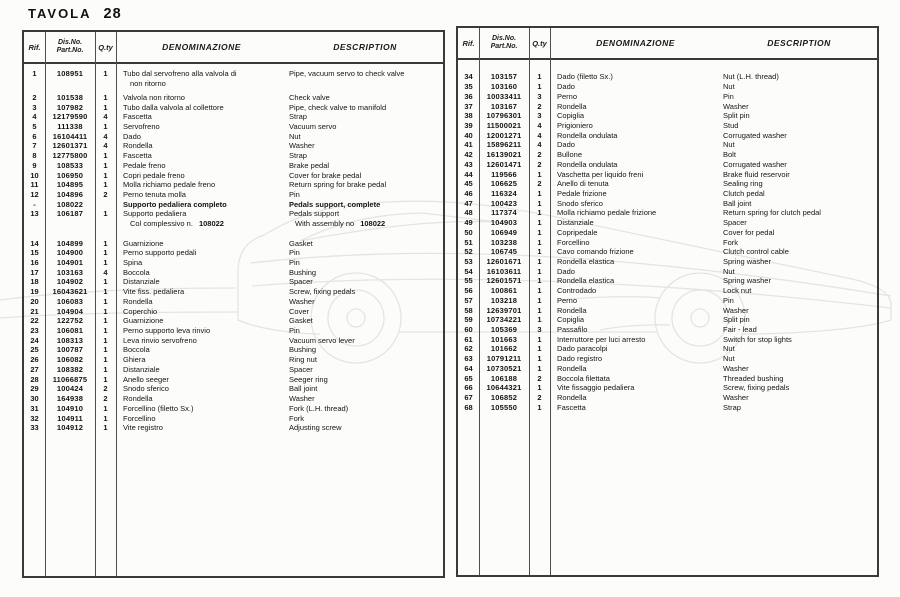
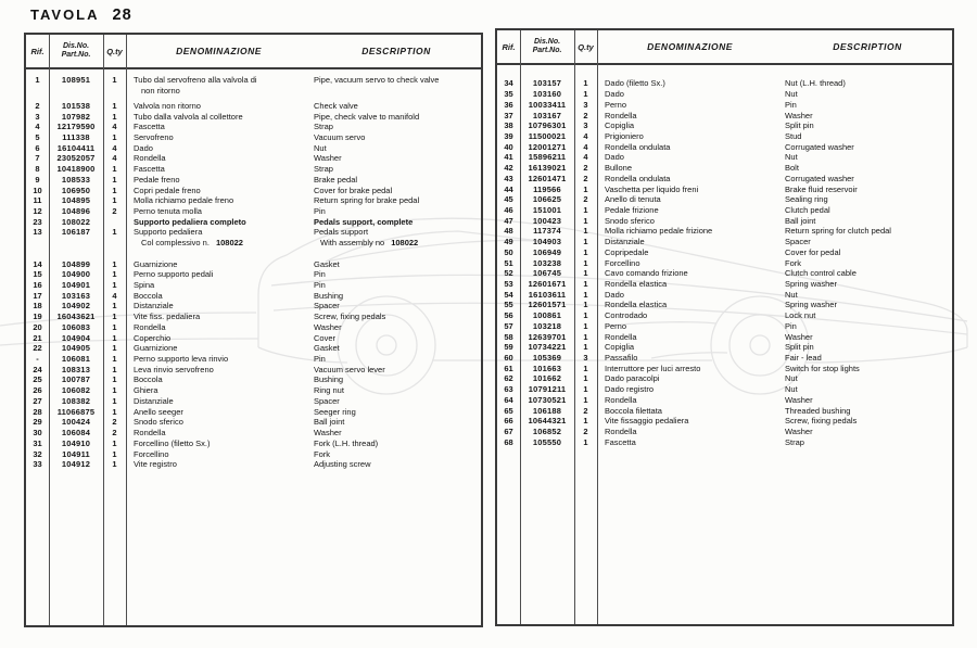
  TAVOLA 28
  Rif.
  Q.ty
  DENOMINAZIONE
  DESCRIPTION
  1
  108951
  1
  Tubo dal servofreno alla valvola di
  Pipe, vacuum servo to check valve
  non ritorno
  2
  101538
  1
  Valvola non ritorno
  Check valve
  3
  107982
  1
  Tubo dalla valvola al collettore
  Pipe, check valve to manifold
  4
  12179590
  4
  Fascetta
  Strap
  5
  111338
  1
  Servofreno
  Vacuum servo
  6
  16104411
  4
  Dado
  Nut
  7
- 12601371
+ 23052057
  4
  Rondella
  Washer
  8
- 12775800
+ 10418900
  1
  Fascetta
  Strap
  9
  108533
  1
  Pedale freno
  Brake pedal
  10
  106950
  1
  Copri pedale freno
  Cover for brake pedal
  11
  104895
  1
  Molla richiamo pedale freno
  Return spring for brake pedal
  12
  104896
  2
  Perno tenuta molla
  Pin
- -
+ 23
  108022
  Supporto pedaliera completo
  Pedals support, complete
  13
  106187
  1
  Supporto pedaliera
  Pedals support
  Col complessivo n. 108022
  With assembly no 108022
  14
  104899
  1
  Guarnizione
  Gasket
  15
  104900
  1
  Perno supporto pedali
  Pin
  16
  104901
  1
  Spina
  Pin
  17
  103163
  4
  Boccola
  Bushing
  18
  104902
  1
  Distanziale
  Spacer
  19
  16043621
  1
  Vite fiss. pedaliera
  Screw, fixing pedals
  20
  106083
  1
  Rondella
  Washer
  21
  104904
  1
  Coperchio
  Cover
  22
- 122752
+ 104905
  1
  Guarnizione
  Gasket
- 23
+ -
  106081
  1
  Perno supporto leva rinvio
  Pin
  24
  108313
  1
  Leva rinvio servofreno
  Vacuum servo lever
  25
  100787
  1
  Boccola
  Bushing
  26
  106082
  1
  Ghiera
  Ring nut
  27
  108382
  1
  Distanziale
  Spacer
  28
  11066875
  1
  Anello seeger
  Seeger ring
  29
  100424
  2
  Snodo sferico
  Ball joint
  30
- 164938
+ 106084
  2
  Rondella
  Washer
  31
  104910
  1
  Forcellino (filetto Sx.)
  Fork (L.H. thread)
  32
  104911
  1
  Forcellino
  Fork
  33
  104912
  1
  Vite registro
  Adjusting screw
  Rif.
  Q.ty
  DENOMINAZIONE
  DESCRIPTION
  34
  103157
  1
  Dado (filetto Sx.)
  Nut (L.H. thread)
  35
  103160
  1
  Dado
  Nut
  36
  10033411
  3
  Perno
  Pin
  37
  103167
  2
  Rondella
  Washer
  38
  10796301
  3
  Copiglia
  Split pin
  39
  11500021
  4
  Prigioniero
  Stud
  40
  12001271
  4
  Rondella ondulata
  Corrugated washer
  41
  15896211
  4
  Dado
  Nut
  42
  16139021
  2
  Bullone
  Bolt
  43
  12601471
  2
  Rondella ondulata
  Corrugated washer
  44
  119566
  1
  Vaschetta per liquido freni
  Brake fluid reservoir
  45
  106625
  2
  Anello di tenuta
  Sealing ring
  46
- 116324
+ 151001
  1
  Pedale frizione
  Clutch pedal
  47
  100423
  1
  Snodo sferico
  Ball joint
  48
  117374
  1
  Molla richiamo pedale frizione
  Return spring for clutch pedal
  49
  104903
  1
  Distanziale
  Spacer
  50
  106949
  1
  Copripedale
  Cover for pedal
  51
  103238
  1
  Forcellino
  Fork
  52
  106745
  1
  Cavo comando frizione
  Clutch control cable
  53
  12601671
  1
  Rondella elastica
  Spring washer
  54
  16103611
  1
  Dado
  Nut
  55
  12601571
  1
  Rondella elastica
  Spring washer
  56
  100861
  1
  Controdado
  Lock nut
  57
  103218
  1
  Perno
  Pin
  58
  12639701
  1
  Rondella
  Washer
  59
  10734221
  1
  Copiglia
  Split pin
  60
  105369
  3
  Passafilo
  Fair - lead
  61
  101663
  1
  Interruttore per luci arresto
  Switch for stop lights
  62
  101662
  1
  Dado paracolpi
  Nut
  63
  10791211
  1
  Dado registro
  Nut
  64
  10730521
  1
  Rondella
  Washer
  65
  106188
  2
  Boccola filettata
  Threaded bushing
  66
  10644321
  1
  Vite fissaggio pedaliera
  Screw, fixing pedals
  67
  106852
  2
  Rondella
  Washer
  68
  105550
  1
  Fascetta
  Strap
